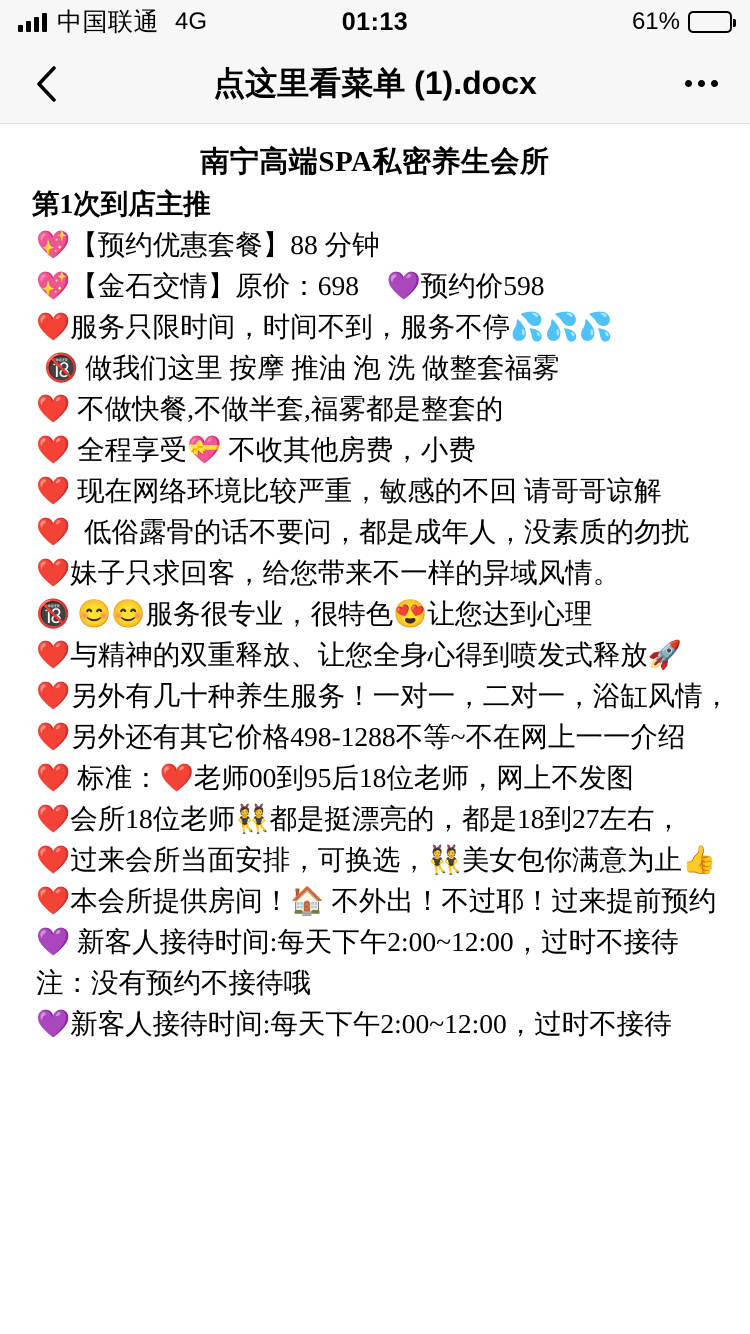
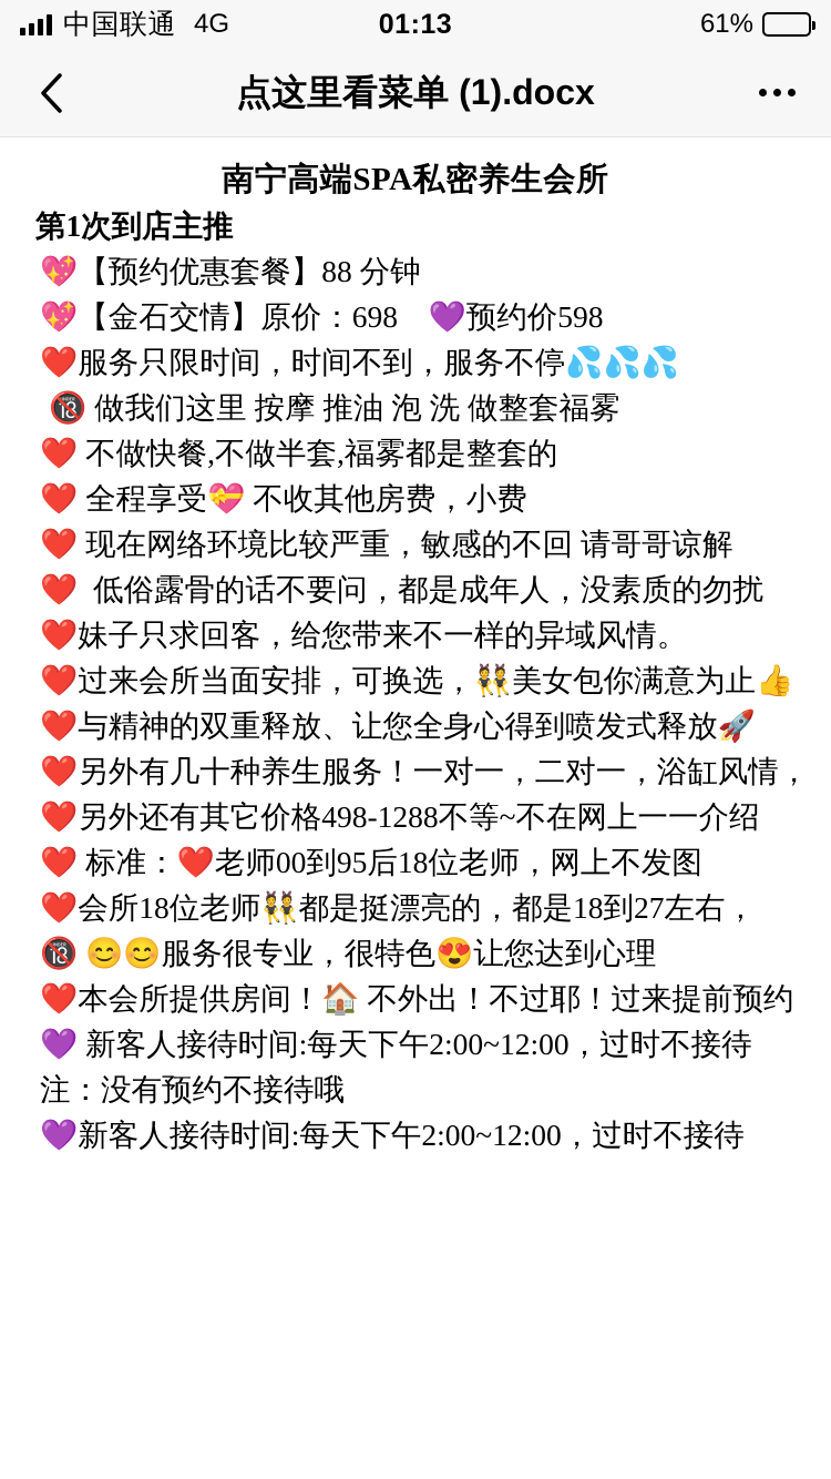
  中国联通
  4G
  01:13
  61%
  点这里看菜单 (1).docx
  南宁高端SPA私密养生会所
  第1次到店主推
  💖【预约优惠套餐】88 分钟
  💖【金石交情】原价：698 💜预约价598
  ❤️服务只限时间，时间不到，服务不停💦💦💦
  🔞 做我们这里 按摩 推油 泡 洗 做整套福雾
  ❤️ 不做快餐,不做半套,福雾都是整套的
  ❤️ 全程享受💝 不收其他房费，小费
  ❤️ 现在网络环境比较严重，敏感的不回 请哥哥谅解
  ❤️ 低俗露骨的话不要问，都是成年人，没素质的勿扰
  ❤️妹子只求回客，给您带来不一样的异域风情。
- 🔞 😊😊服务很专业，很特色😍让您达到心理
+ ❤️过来会所当面安排，可换选，👯美女包你满意为止👍
  ❤️与精神的双重释放、让您全身心得到喷发式释放🚀
  ❤️另外有几十种养生服务！一对一，二对一，浴缸风情，
  ❤️另外还有其它价格498-1288不等~不在网上一一介绍
  ❤️ 标准：❤️老师00到95后18位老师，网上不发图
  ❤️会所18位老师👯都是挺漂亮的，都是18到27左右，
- ❤️过来会所当面安排，可换选，👯美女包你满意为止👍
+ 🔞 😊😊服务很专业，很特色😍让您达到心理
  ❤️本会所提供房间！🏠 不外出！不过耶！过来提前预约
  💜 新客人接待时间:每天下午2:00~12:00，过时不接待
  注：没有预约不接待哦
  💜新客人接待时间:每天下午2:00~12:00，过时不接待
